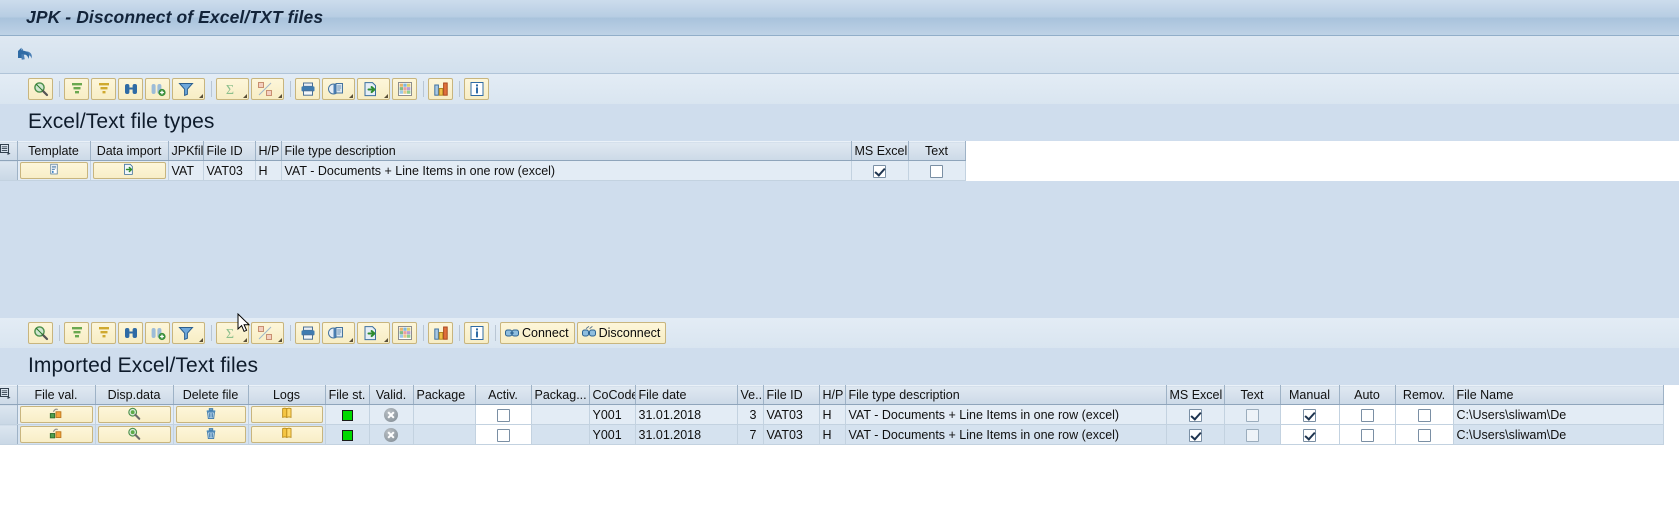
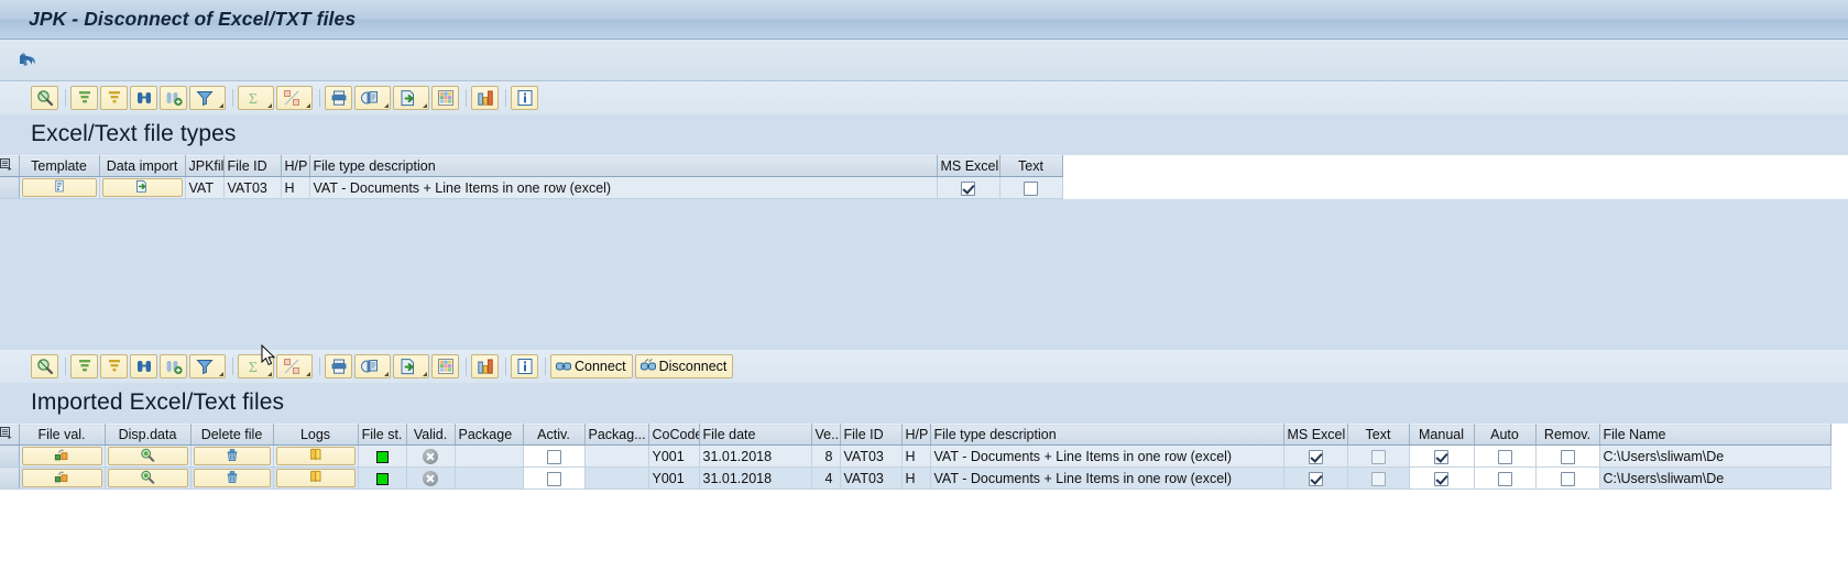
  JPK - Disconnect of Excel/TXT files
  Σ
  Excel/Text file types
  	Template	Data import	JPKfil	File ID	H/P	File type description	MS Excel	Text
  			VAT	VAT03	H	VAT - Documents + Line Items in one row (excel)
  Σ
  Connect
  Disconnect
  Imported Excel/Text files
  	File val.	Disp.data	Delete file	Logs	File st.	Valid.	Package	Activ.	Packag...	CoCod	File date	Ve..	File ID	H/P	File type description	MS Excel	Text	Manual	Auto	Remov.	File Name
- 										Y001	31.01.2018	3	VAT03	H	VAT - Documents + Line Items in one row (excel)						C:\Users\sliwam\De
+ 										Y001	31.01.2018	8	VAT03	H	VAT - Documents + Line Items in one row (excel)						C:\Users\sliwam\De
- 										Y001	31.01.2018	7	VAT03	H	VAT - Documents + Line Items in one row (excel)						C:\Users\sliwam\De
+ 										Y001	31.01.2018	4	VAT03	H	VAT - Documents + Line Items in one row (excel)						C:\Users\sliwam\De
